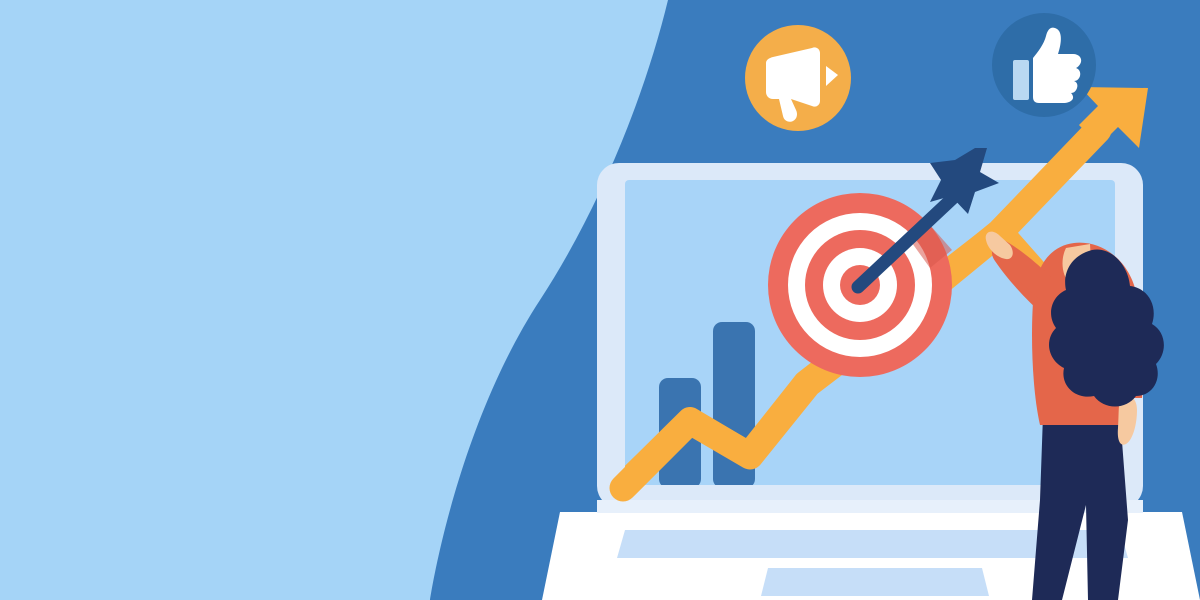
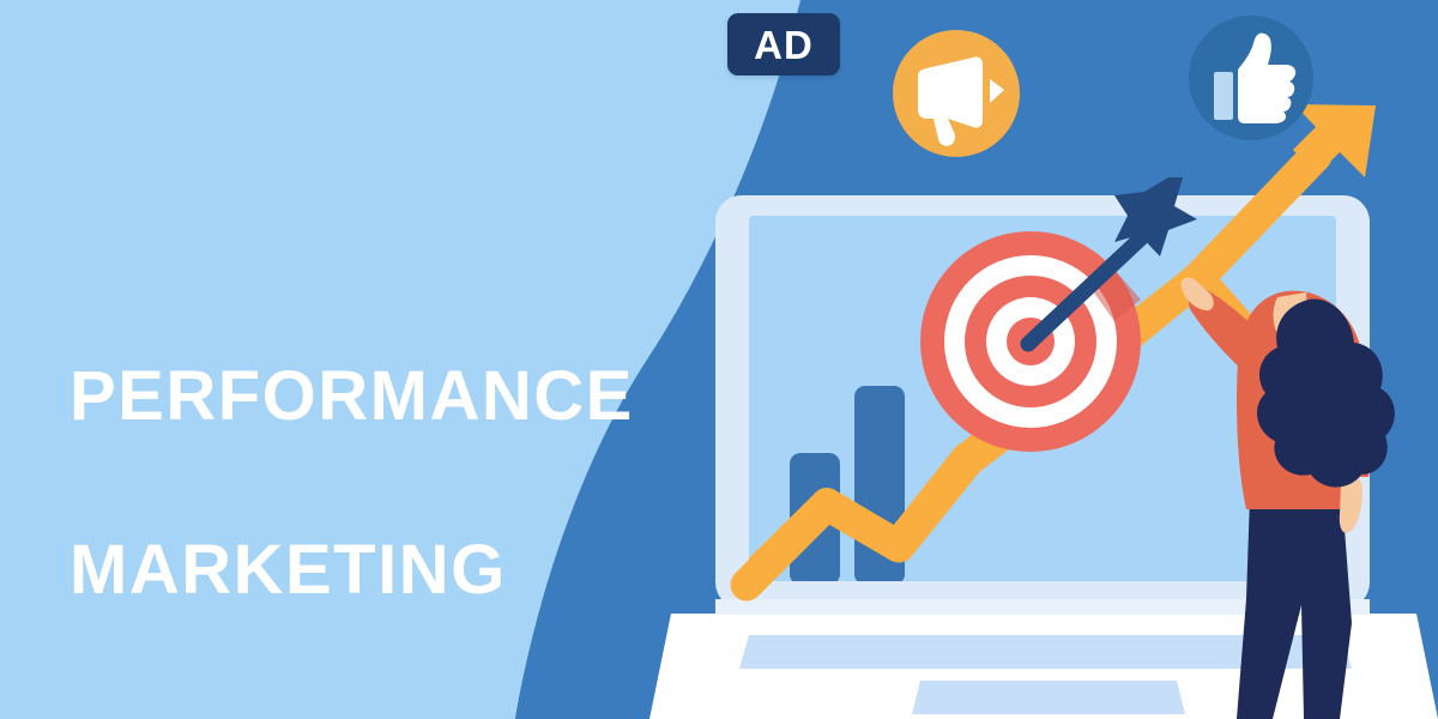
+ PERFORMANCE
+ MARKETING
+ AD
